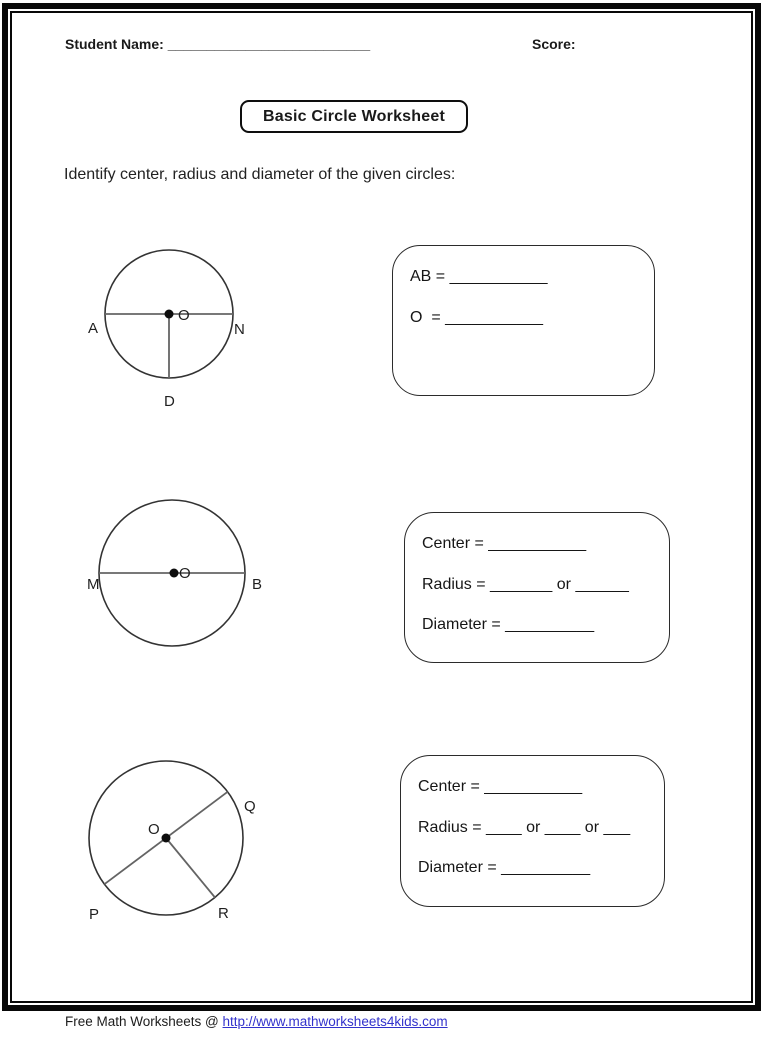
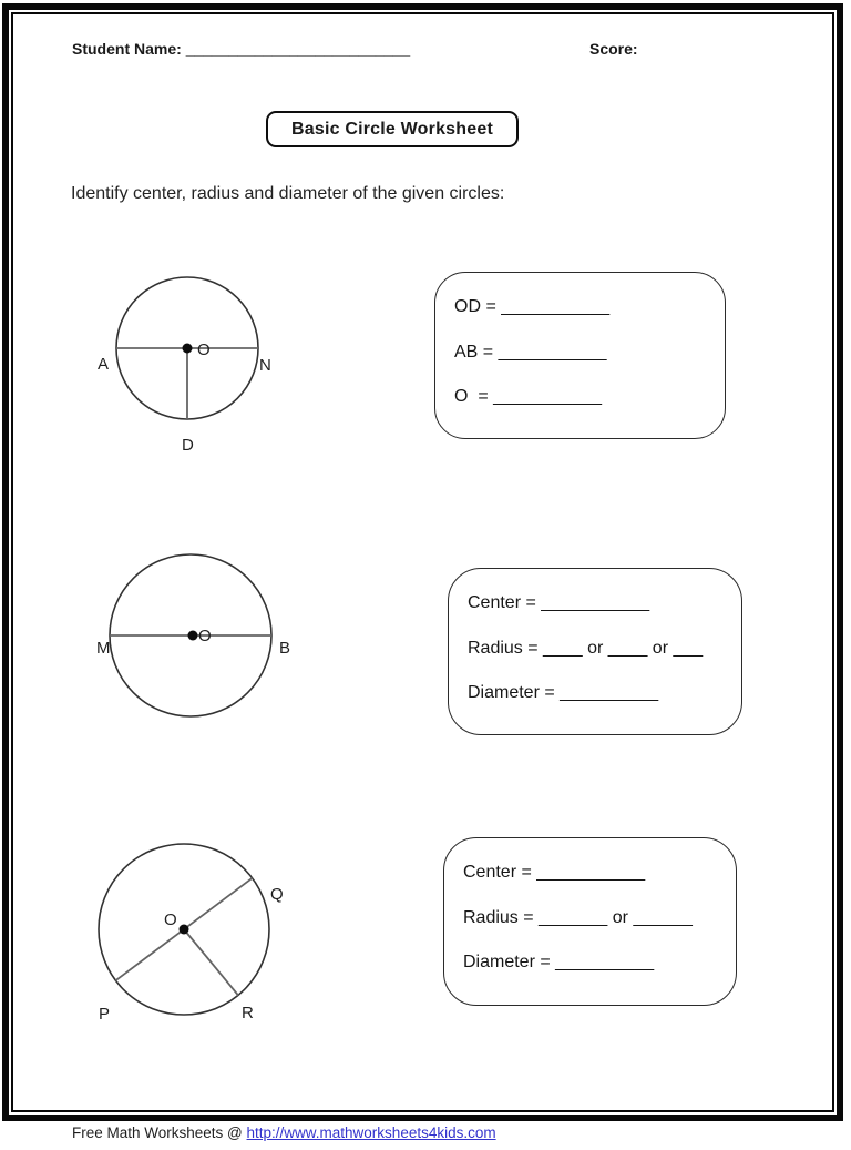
  Student Name: __________________________
  Score:
  Basic Circle Worksheet
  Identify center, radius and diameter of the given circles:
  O
  A
  N
  D
+ OD = ___________
  AB = ___________
  O = ___________
  O
  M
  B
  Center = ___________
- Radius = _______ or ______
+ Radius = ____ or ____ or ___
  Diameter = __________
  O
  Q
  P
  R
  Center = ___________
- Radius = ____ or ____ or ___
+ Radius = _______ or ______
  Diameter = __________
  Free Math Worksheets @ http://www.mathworksheets4kids.com
